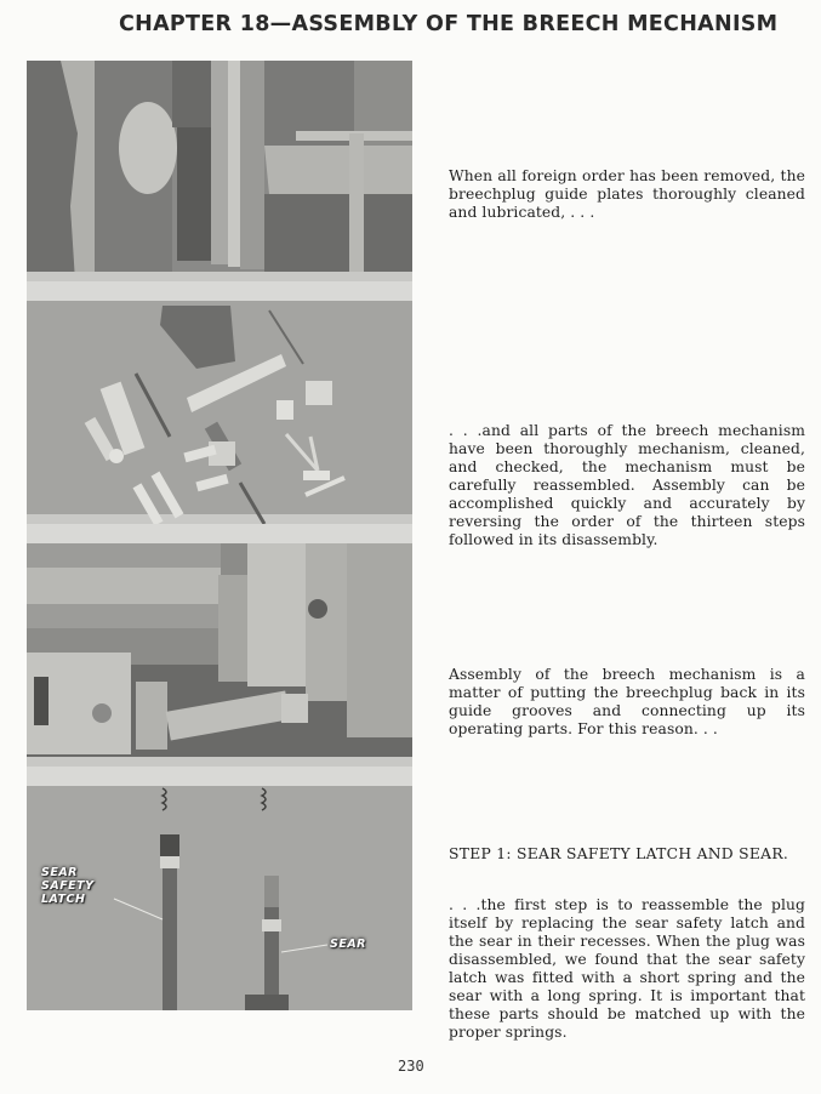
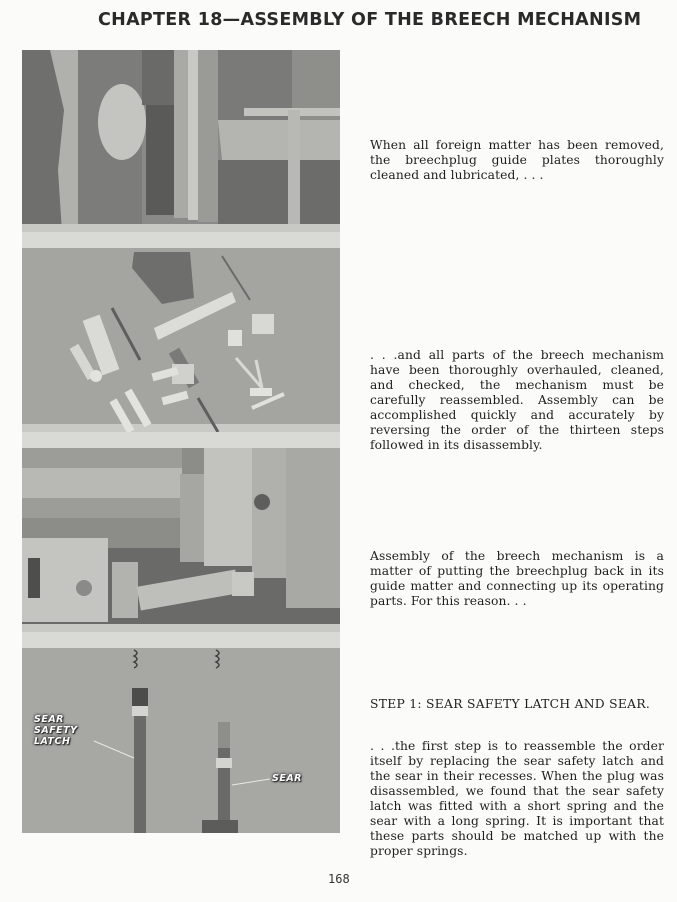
  CHAPTER 18—ASSEMBLY OF THE BREECH MECHANISM
  SEAR SAFETY LATCH
  SEAR
- When all foreign order has been removed, the breechplug guide plates thoroughly cleaned and lubricated, . . .
+ When all foreign matter has been removed, the breechplug guide plates thoroughly cleaned and lubricated, . . .
- . . .and all parts of the breech mechanism have been thoroughly mechanism, cleaned, and checked, the mechanism must be carefully reassembled. Assembly can be accomplished quickly and accurately by reversing the order of the thirteen steps followed in its disassembly.
+ . . .and all parts of the breech mechanism have been thoroughly overhauled, cleaned, and checked, the mechanism must be carefully reassembled. Assembly can be accomplished quickly and accurately by reversing the order of the thirteen steps followed in its disassembly.
- Assembly of the breech mechanism is a matter of putting the breechplug back in its guide grooves and connecting up its operating parts. For this reason. . .
+ Assembly of the breech mechanism is a matter of putting the breechplug back in its guide matter and connecting up its operating parts. For this reason. . .
  STEP 1: SEAR SAFETY LATCH AND SEAR.
- . . .the first step is to reassemble the plug itself by replacing the sear safety latch and the sear in their recesses. When the plug was disassembled, we found that the sear safety latch was fitted with a short spring and the sear with a long spring. It is important that these parts should be matched up with the proper springs.
+ . . .the first step is to reassemble the order itself by replacing the sear safety latch and the sear in their recesses. When the plug was disassembled, we found that the sear safety latch was fitted with a short spring and the sear with a long spring. It is important that these parts should be matched up with the proper springs.
- 230
+ 168
